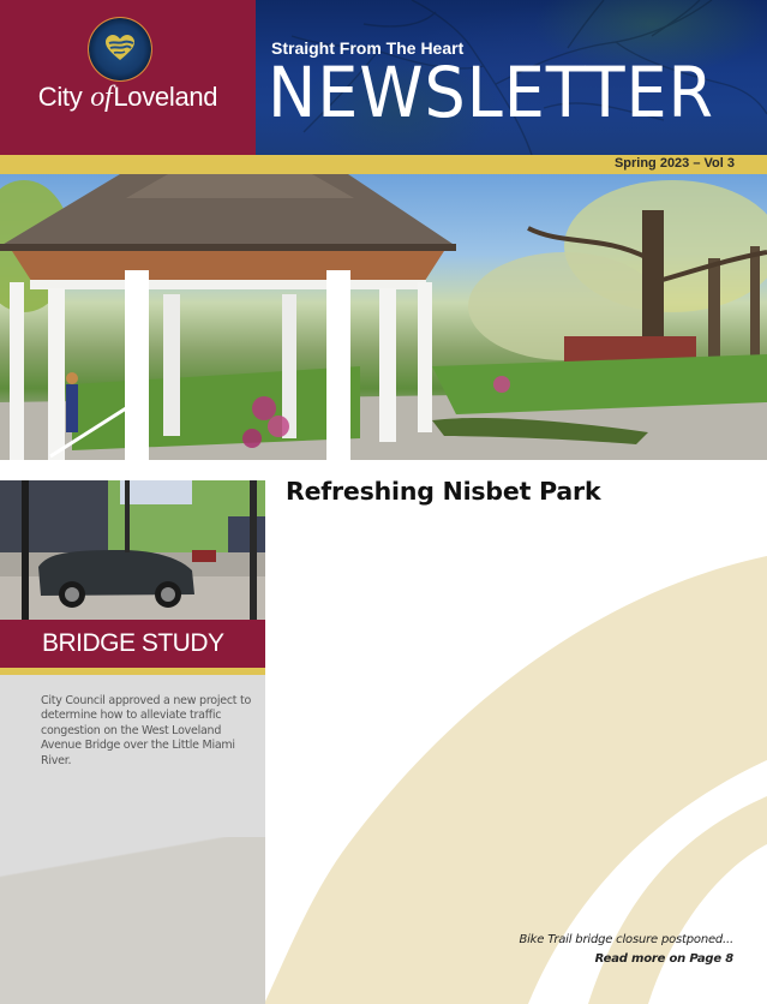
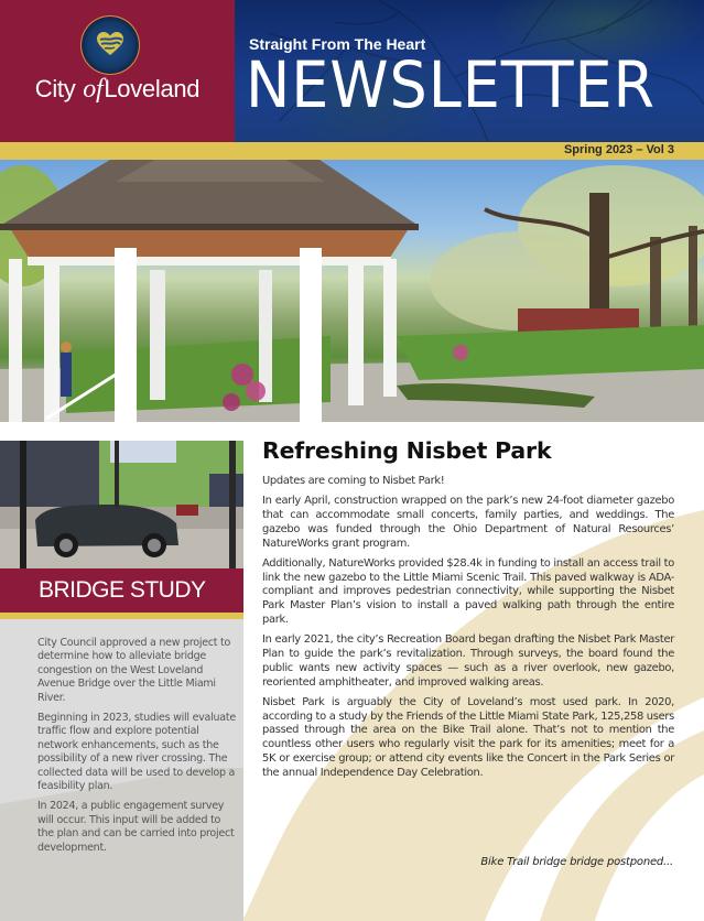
  City ofLoveland
  Straight From The Heart
  NEWSLETTER
  Spring 2023 – Vol 3
  BRIDGE STUDY
- City Council approved a new project to determine how to alleviate traffic congestion on the West Loveland Avenue Bridge over the Little Miami River.
+ City Council approved a new project to determine how to alleviate bridge congestion on the West Loveland Avenue Bridge over the Little Miami River.
+ Beginning in 2023, studies will evaluate traffic flow and explore potential network enhancements, such as the possibility of a new river crossing. The collected data will be used to develop a feasibility plan.
+ In 2024, a public engagement survey will occur. This input will be added to the plan and can be carried into project development.
  Refreshing Nisbet Park
+ Updates are coming to Nisbet Park!
+ In early April, construction wrapped on the park’s new 24-foot diameter gazebo that can accommodate small concerts, family parties, and weddings. The gazebo was funded through the Ohio Department of Natural Resources’ NatureWorks grant program.
+ Additionally, NatureWorks provided $28.4k in funding to install an access trail to link the new gazebo to the Little Miami Scenic Trail. This paved walkway is ADA-compliant and improves pedestrian connectivity, while supporting the Nisbet Park Master Plan’s vision to install a paved walking path through the entire park.
+ In early 2021, the city’s Recreation Board began drafting the Nisbet Park Master Plan to guide the park’s revitalization. Through surveys, the board found the public wants new activity spaces — such as a river overlook, new gazebo, reoriented amphitheater, and improved walking areas.
+ Nisbet Park is arguably the City of Loveland’s most used park. In 2020, according to a study by the Friends of the Little Miami State Park, 125,258 users passed through the area on the Bike Trail alone. That’s not to mention the countless other users who regularly visit the park for its amenities; meet for a 5K or exercise group; or attend city events like the Concert in the Park Series or the annual Independence Day Celebration.
- Bike Trail bridge closure postponed...
+ Bike Trail bridge bridge postponed...
- Read more on Page 8
